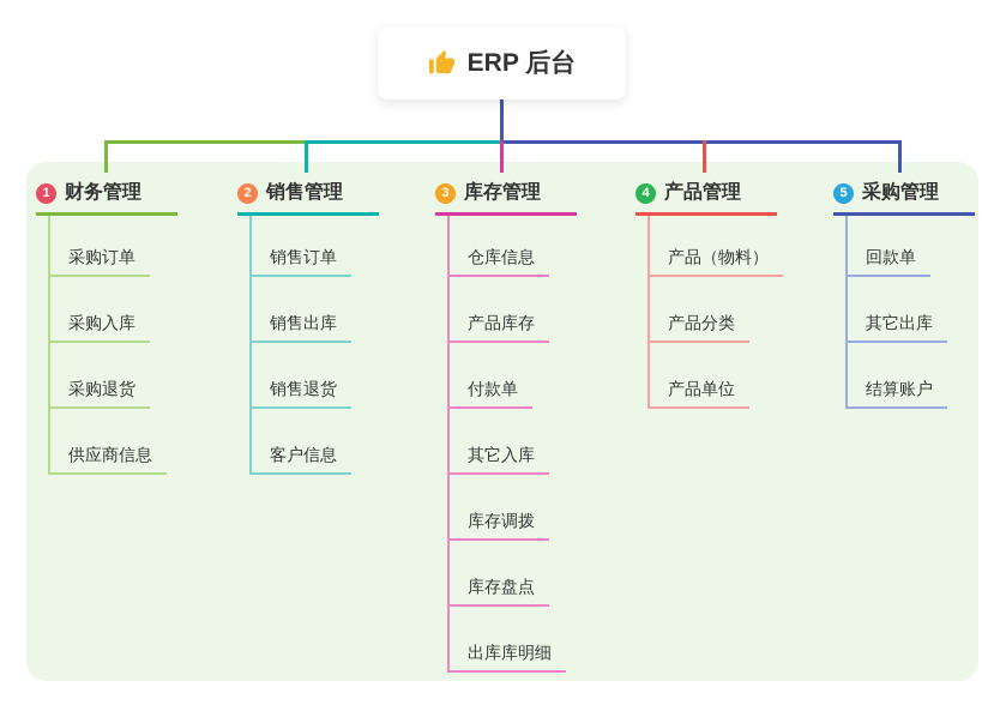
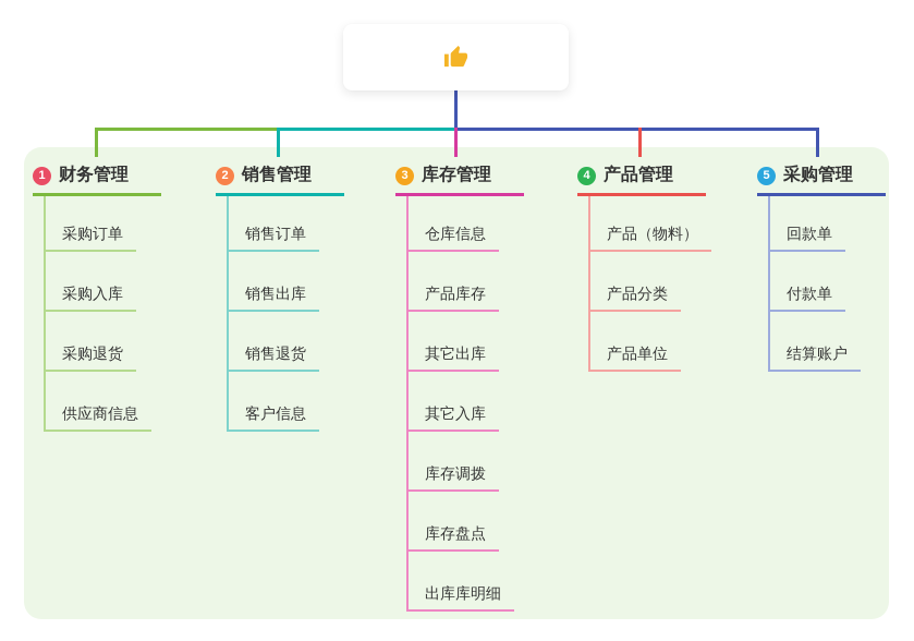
  1
  财务管理
  采购订单
  采购入库
  采购退货
  供应商信息
  2
  销售管理
  销售订单
  销售出库
  销售退货
  客户信息
  3
  库存管理
  仓库信息
  产品库存
- 付款单
+ 其它出库
  其它入库
  库存调拨
  库存盘点
  出库库明细
  4
  产品管理
  产品（物料）
  产品分类
  产品单位
  5
  采购管理
  回款单
- 其它出库
+ 付款单
  结算账户
- ERP 后台
